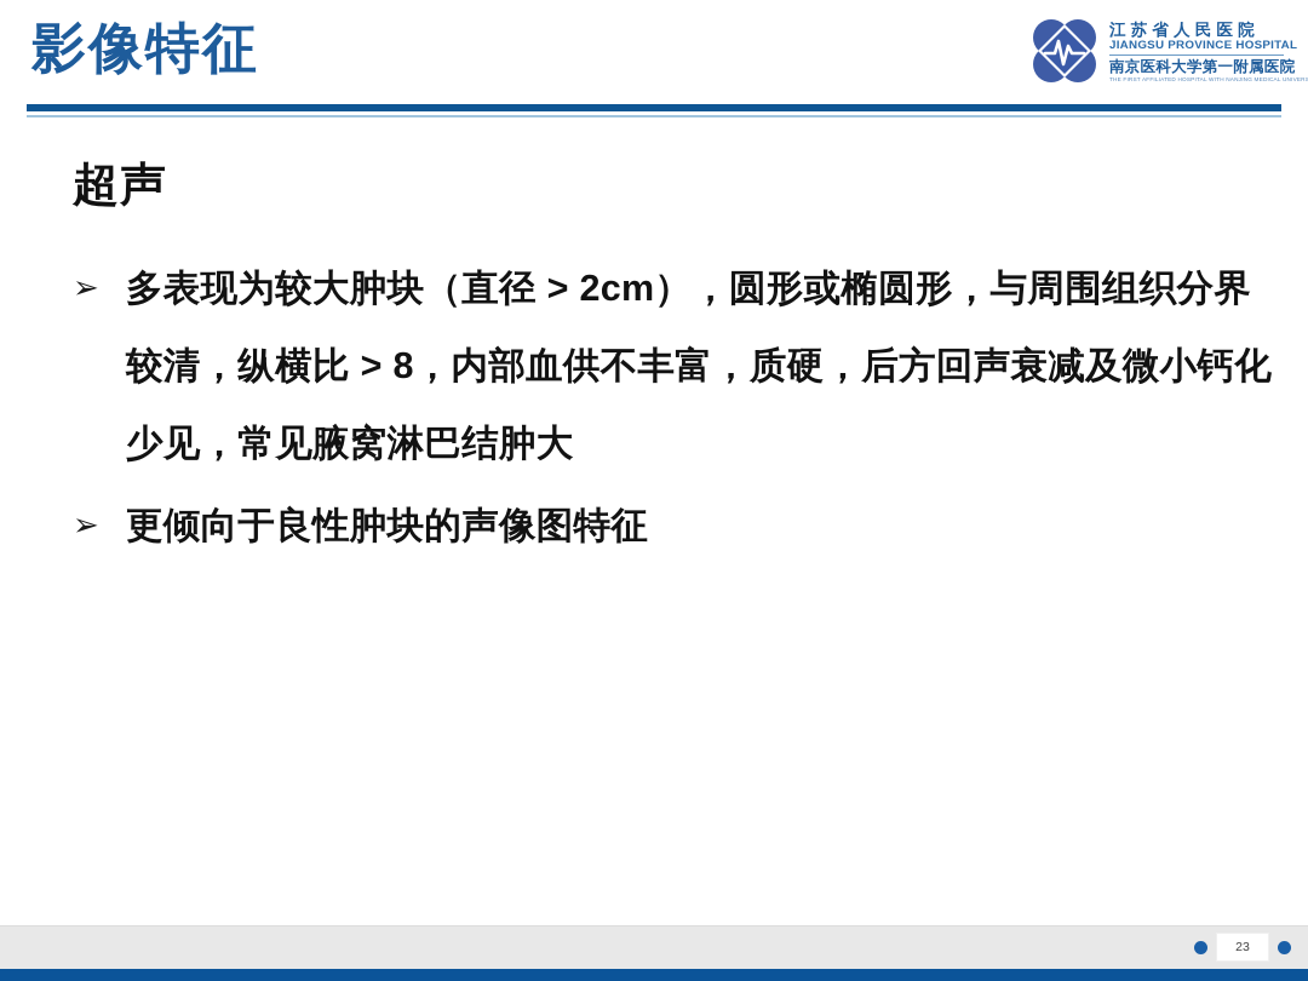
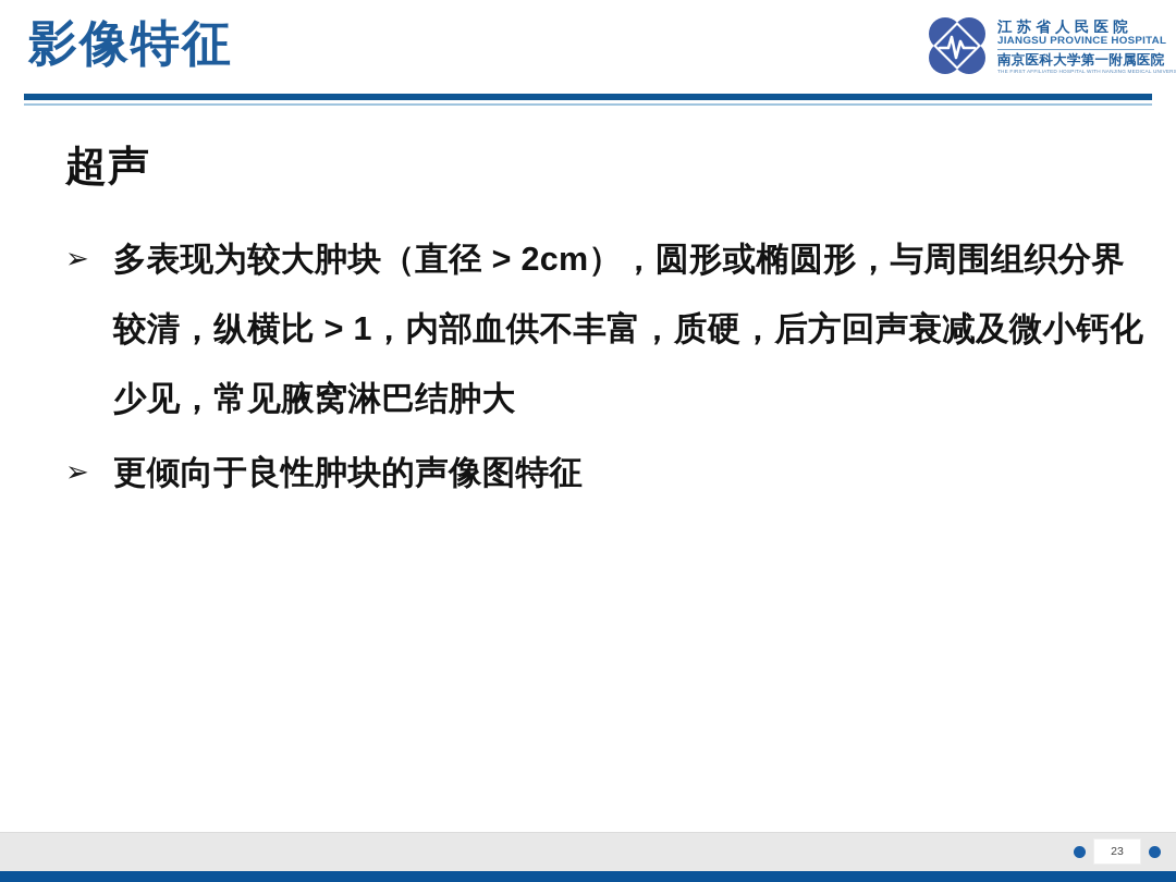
  影像特征
  江苏省人民医院
  JIANGSU PROVINCE HOSPITAL
  南京医科大学第一附属医院
  超声
  ➢
- 多表现为较大肿块（直径 > 2cm），圆形或椭圆形，与周围组织分界较清，纵横比 > 8，内部血供不丰富，质硬，后方回声衰减及微小钙化少见，常见腋窝淋巴结肿大
+ 多表现为较大肿块（直径 > 2cm），圆形或椭圆形，与周围组织分界较清，纵横比 > 1，内部血供不丰富，质硬，后方回声衰减及微小钙化少见，常见腋窝淋巴结肿大
  ➢
  更倾向于良性肿块的声像图特征
  23
